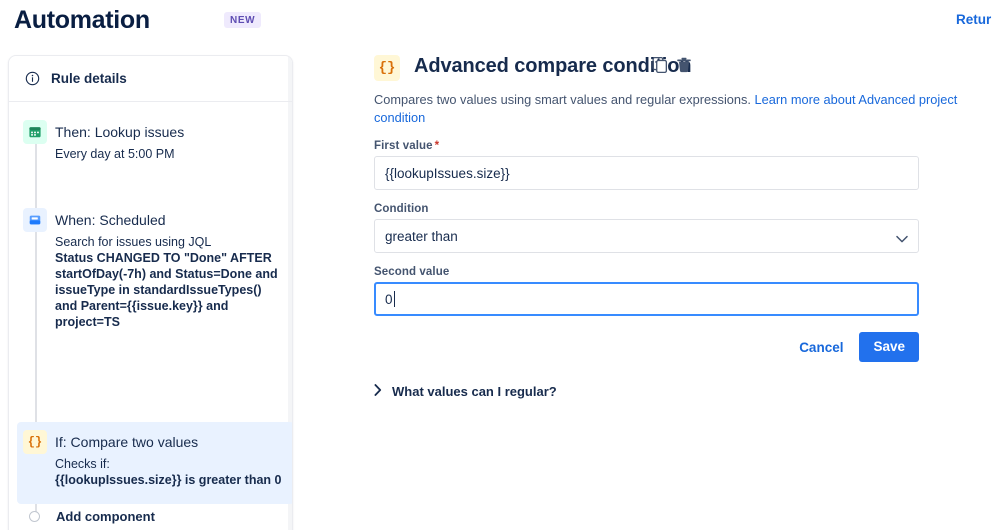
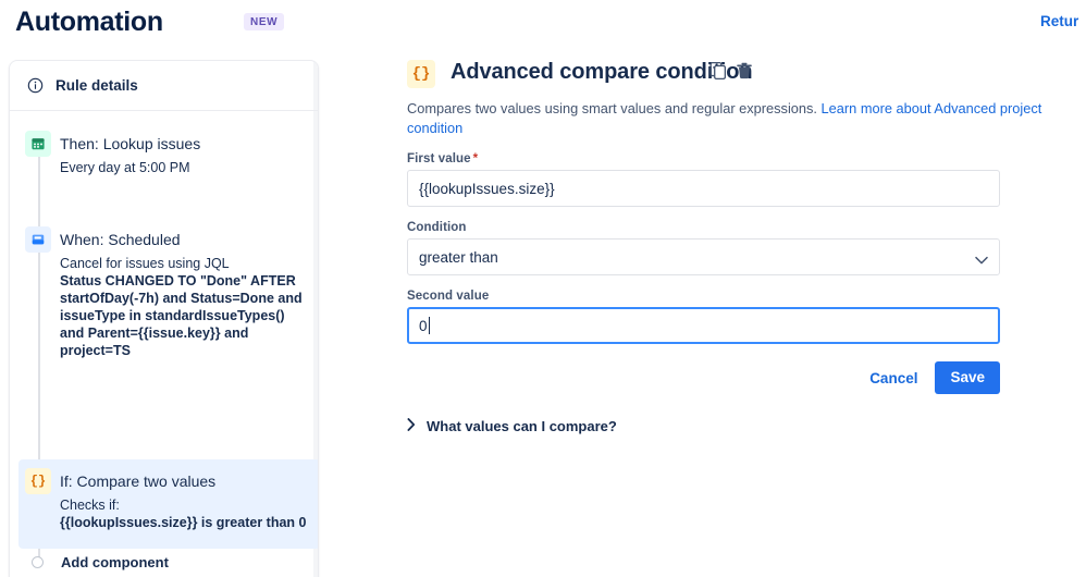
  Automation
  NEW
  Retur
  Rule details
  Then: Lookup issues
  Every day at 5:00 PM
  When: Scheduled
- Search for issues using JQL
+ Cancel for issues using JQL
  Status CHANGED TO "Done" AFTER startOfDay(-7h) and Status=Done and issueType in standardIssueTypes() and Parent={{issue.key}} and project=TS
  {}
  If: Compare two values
  Checks if:
  {{lookupIssues.size}} is greater than 0
  Add component
  {}
  Advanced compare condio
  Compares two values using smart values and regular expressions. Learn more about Advanced project condition
  First value *
  {{lookupIssues.size}}
  Condition
  greater than
  Second value
  0
  Cancel
  Save
- What values can I regular?
+ What values can I compare?
